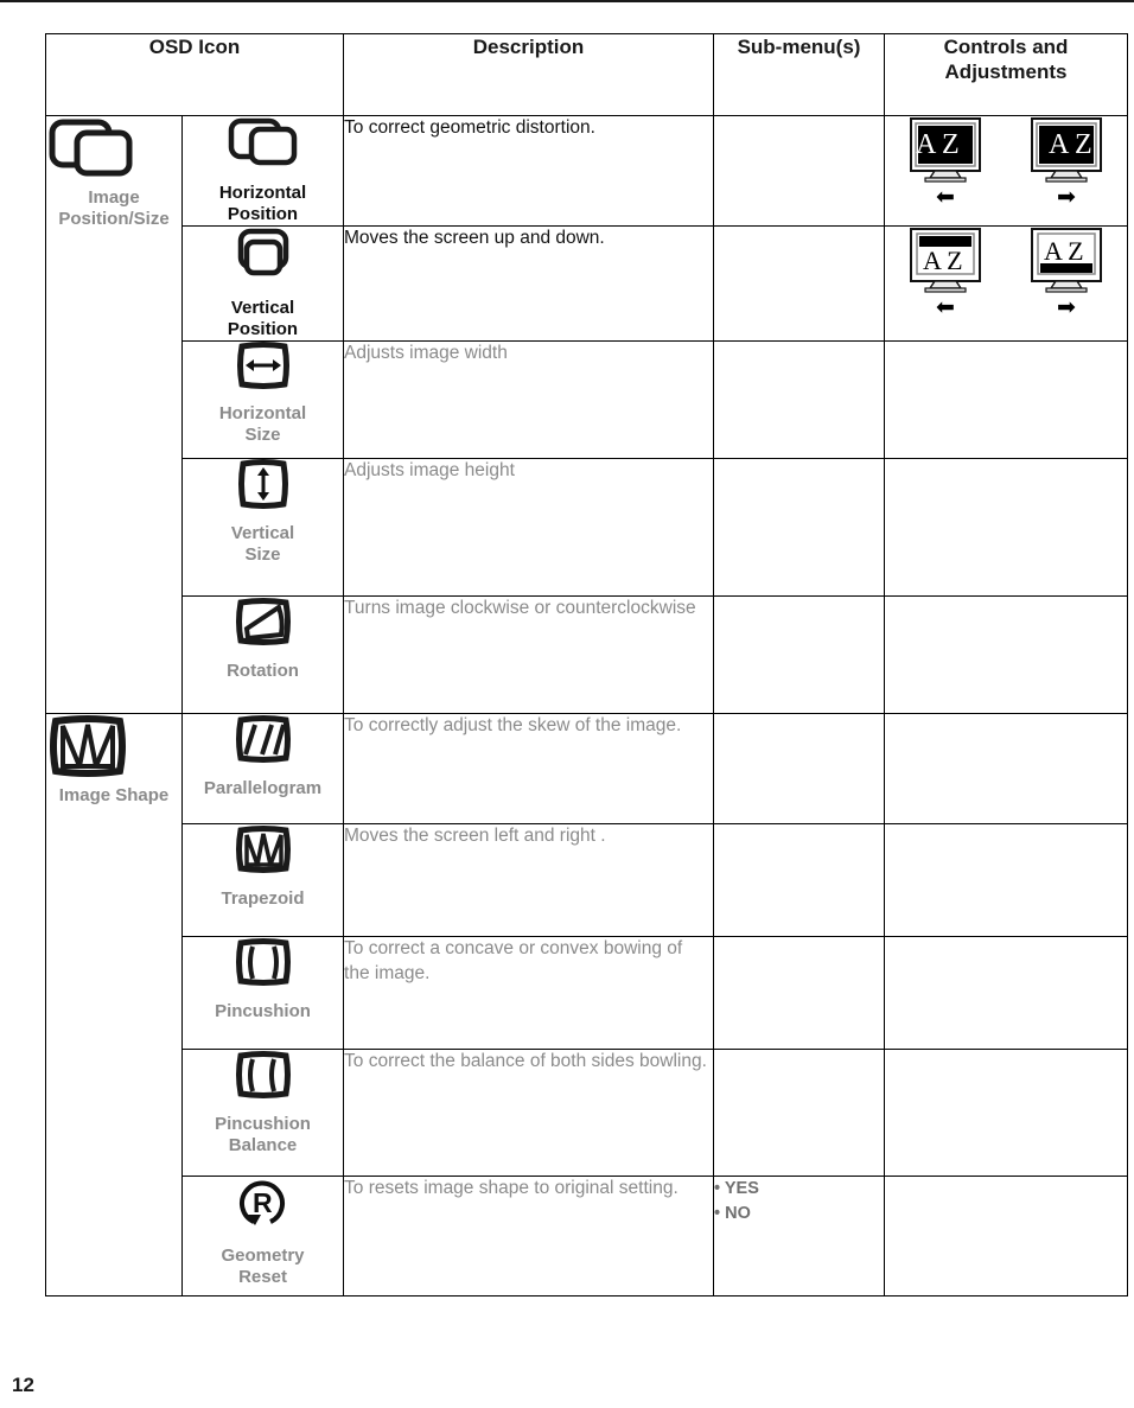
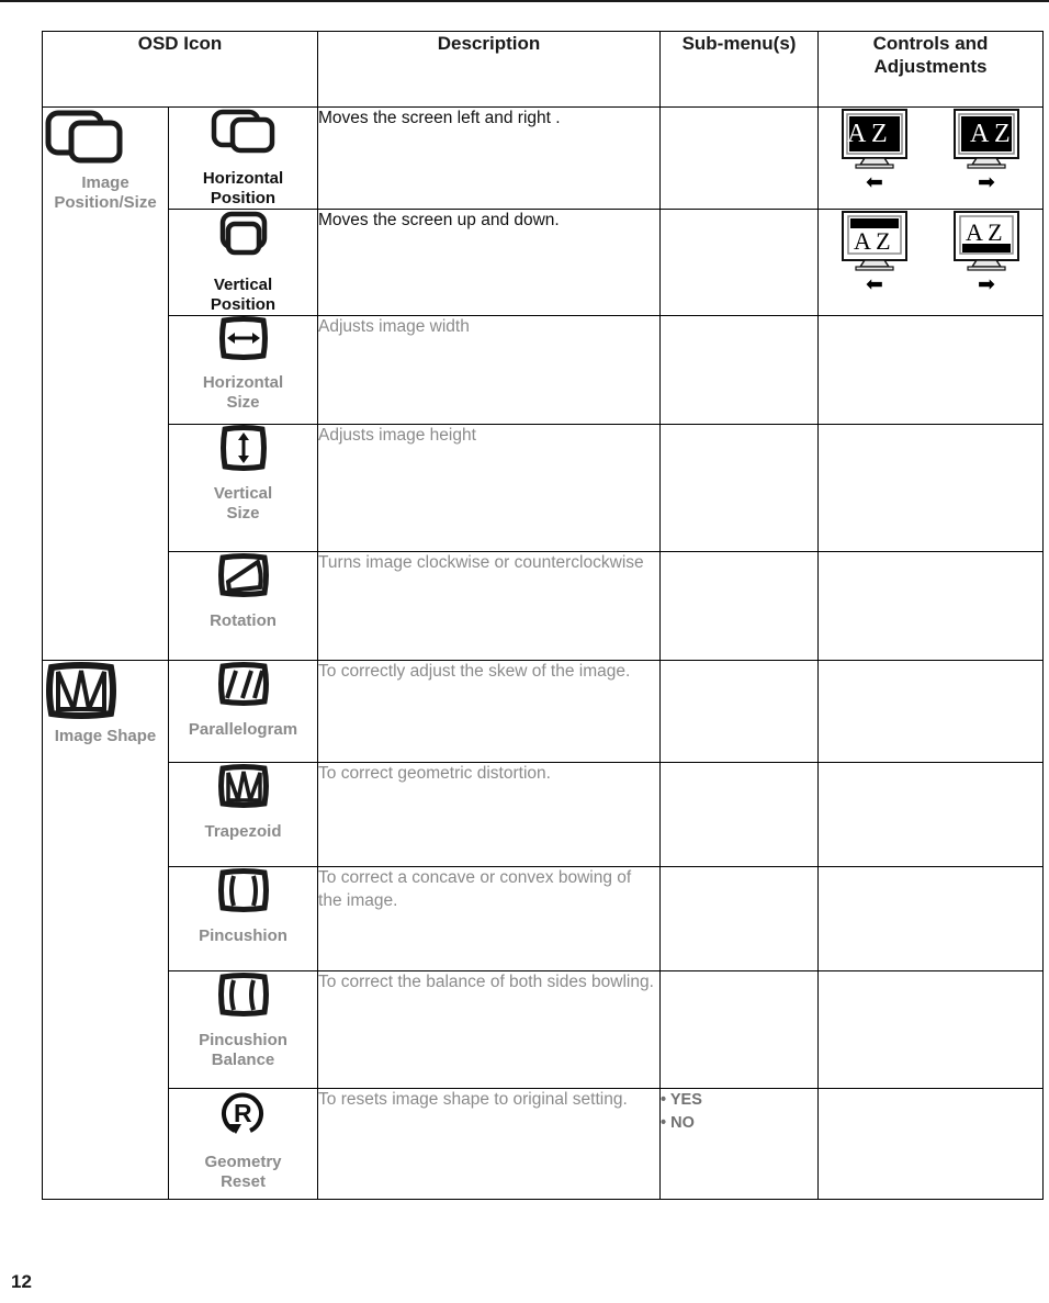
  OSD Icon	Description	Sub-menu(s)	Controls and Adjustments
- Image Position/Size	Horizontal Position	To correct geometric distortion.		A Z ⬅ A Z ➡
+ Image Position/Size	Horizontal Position	Moves the screen left and right .		A Z ⬅ A Z ➡
  Vertical Position	Moves the screen up and down.		A Z ⬅ A Z ➡
  Horizontal Size	Adjusts image width
  Vertical Size	Adjusts image height
  Rotation	Turns image clockwise or counterclockwise
  Image Shape	Parallelogram	To correctly adjust the skew of the image.
- Trapezoid	Moves the screen left and right .
+ Trapezoid	To correct geometric distortion.
  Pincushion	To correct a concave or convex bowing of the image.
  Pincushion Balance	To correct the balance of both sides bowling.
  R Geometry Reset	To resets image shape to original setting.	• YES • NO
  12
